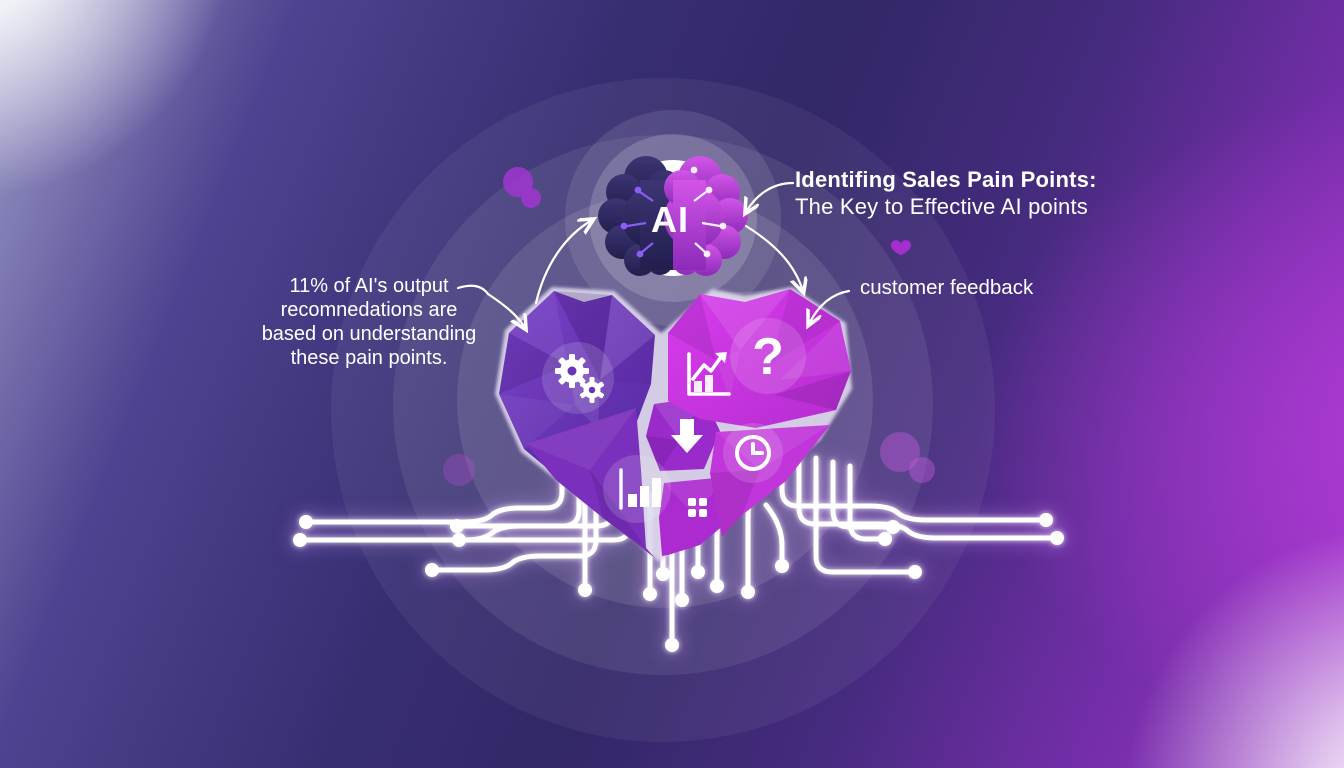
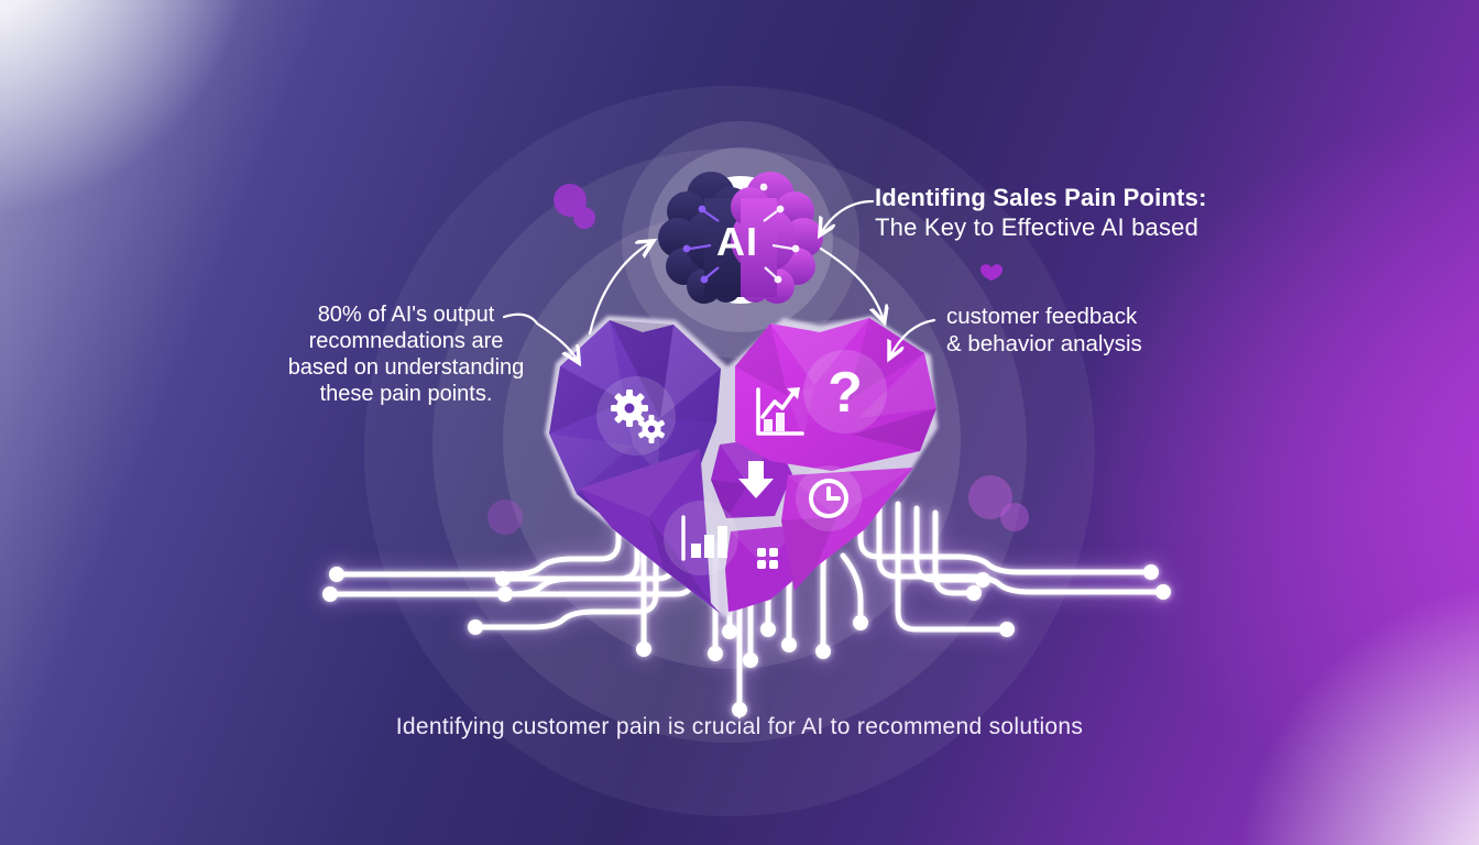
  ?
  AI
  Identifing Sales Pain Points:
- The Key to Effective AI points
+ The Key to Effective AI based
- 11% of AI's output
+ 80% of AI's output
  recomnedations are
  based on understanding
  these pain points.
  customer feedback
+ & behavior analysis
+ Identifying customer pain is crucial for AI to recommend solutions
